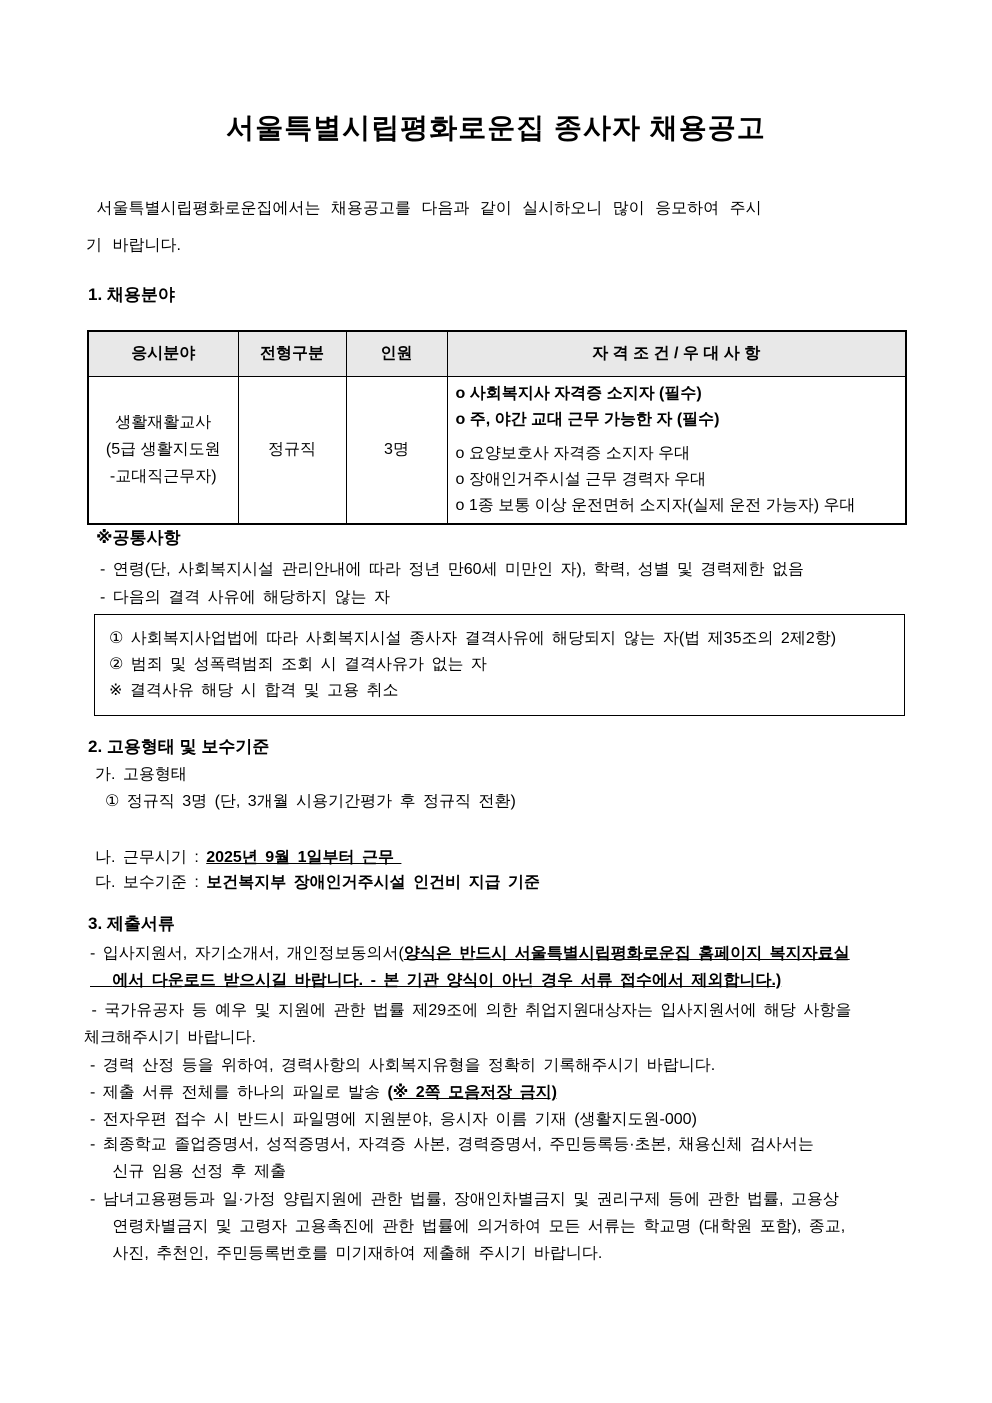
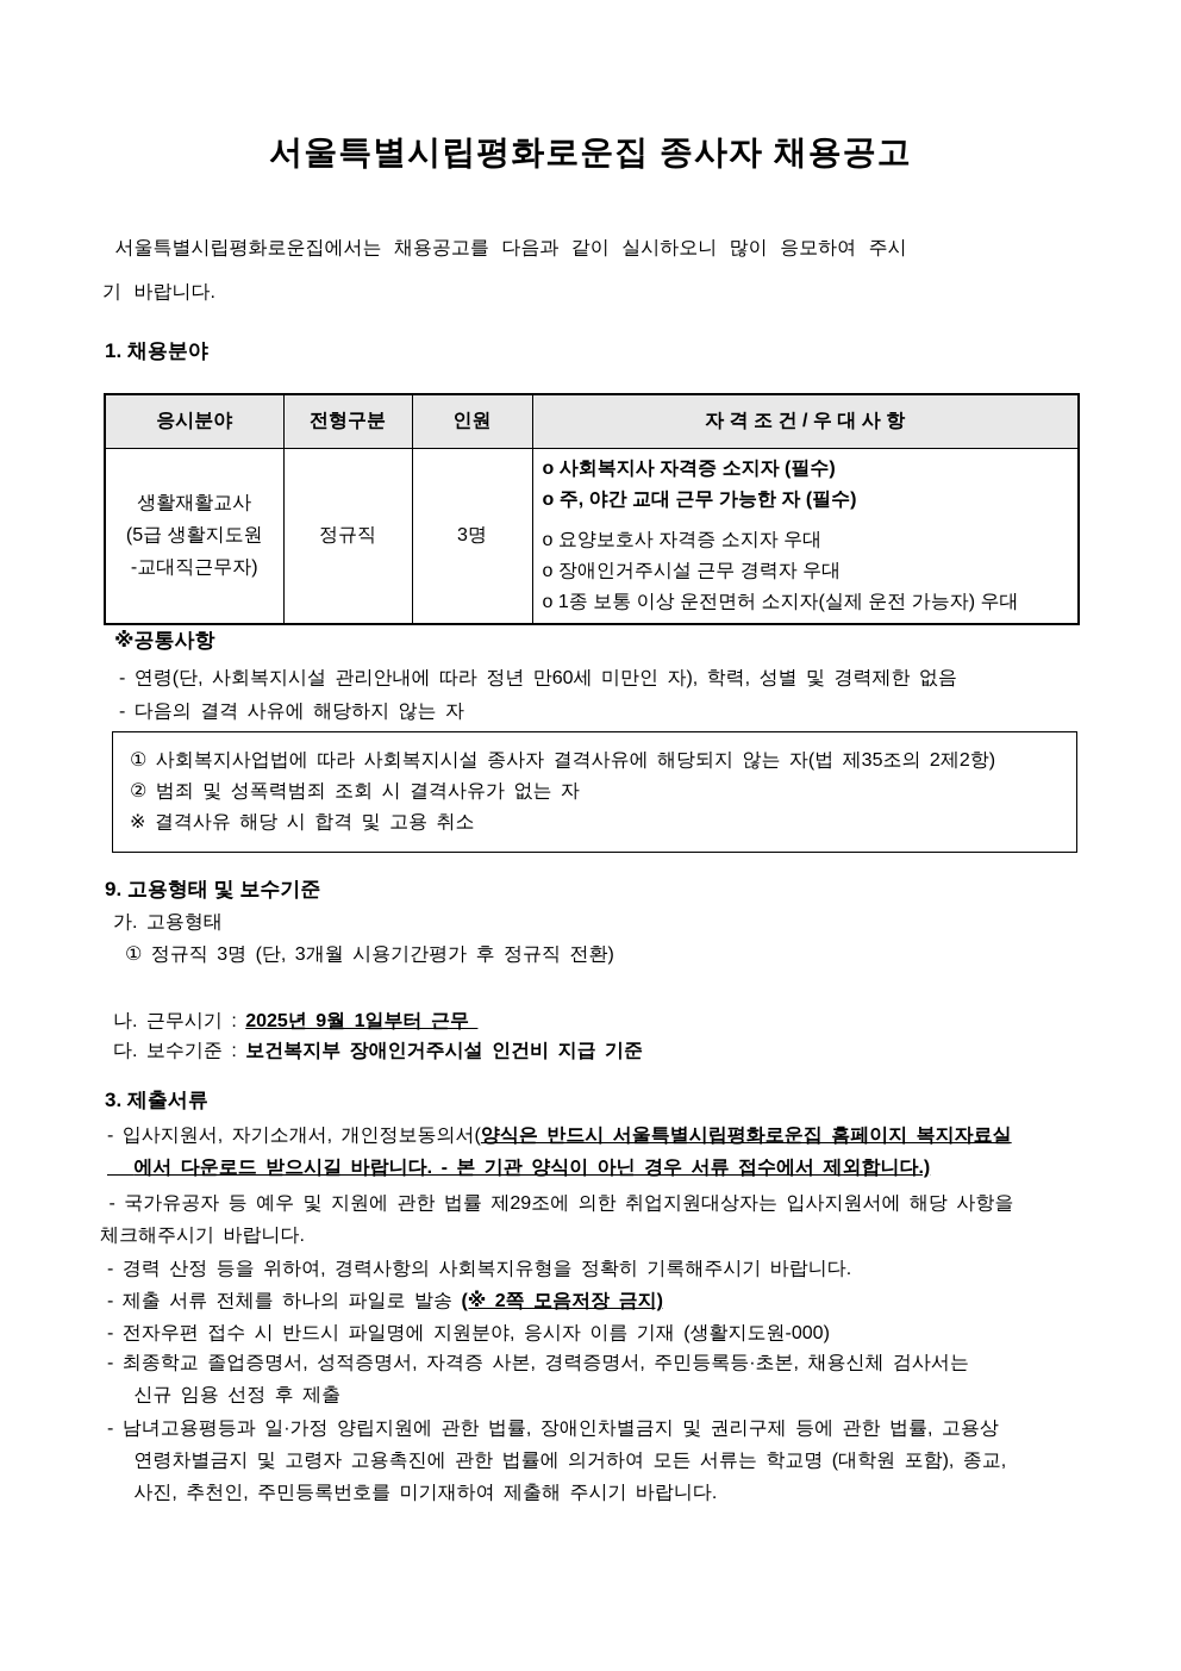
  서울특별시립평화로운집 종사자 채용공고
  서울특별시립평화로운집에서는 채용공고를 다음과 같이 실시하오니 많이 응모하여 주시
  기 바랍니다.
  1. 채용분야
  응시분야	전형구분	인원	자 격 조 건 / 우 대 사 항
  생활재활교사 (5급 생활지도원 -교대직근무자)	정규직	3명	o 사회복지사 자격증 소지자 (필수) o 주, 야간 교대 근무 가능한 자 (필수) o 요양보호사 자격증 소지자 우대 o 장애인거주시설 근무 경력자 우대 o 1종 보통 이상 운전면허 소지자(실제 운전 가능자) 우대
  ※공통사항
  - 연령(단, 사회복지시설 관리안내에 따라 정년 만60세 미만인 자), 학력, 성별 및 경력제한 없음
  - 다음의 결격 사유에 해당하지 않는 자
  ① 사회복지사업법에 따라 사회복지시설 종사자 결격사유에 해당되지 않는 자(법 제35조의 2제2항)
  ② 범죄 및 성폭력범죄 조회 시 결격사유가 없는 자
  ※ 결격사유 해당 시 합격 및 고용 취소
- 2. 고용형태 및 보수기준
+ 9. 고용형태 및 보수기준
  가. 고용형태
  ① 정규직 3명 (단, 3개월 시용기간평가 후 정규직 전환)
  나. 근무시기 : 2025년 9월 1일부터 근무
  다. 보수기준 : 보건복지부 장애인거주시설 인건비 지급 기준
  3. 제출서류
  - 입사지원서, 자기소개서, 개인정보동의서(양식은 반드시 서울특별시립평화로운집 홈페이지 복지자료실
  에서 다운로드 받으시길 바랍니다. - 본 기관 양식이 아닌 경우 서류 접수에서 제외합니다.)
  - 국가유공자 등 예우 및 지원에 관한 법률 제29조에 의한 취업지원대상자는 입사지원서에 해당 사항을
  체크해주시기 바랍니다.
  - 경력 산정 등을 위하여, 경력사항의 사회복지유형을 정확히 기록해주시기 바랍니다.
  - 제출 서류 전체를 하나의 파일로 발송 (※ 2쪽 모음저장 금지)
  - 전자우편 접수 시 반드시 파일명에 지원분야, 응시자 이름 기재 (생활지도원-000)
  - 최종학교 졸업증명서, 성적증명서, 자격증 사본, 경력증명서, 주민등록등·초본, 채용신체 검사서는
  신규 임용 선정 후 제출
  - 남녀고용평등과 일·가정 양립지원에 관한 법률, 장애인차별금지 및 권리구제 등에 관한 법률, 고용상
  연령차별금지 및 고령자 고용촉진에 관한 법률에 의거하여 모든 서류는 학교명 (대학원 포함), 종교,
  사진, 추천인, 주민등록번호를 미기재하여 제출해 주시기 바랍니다.
